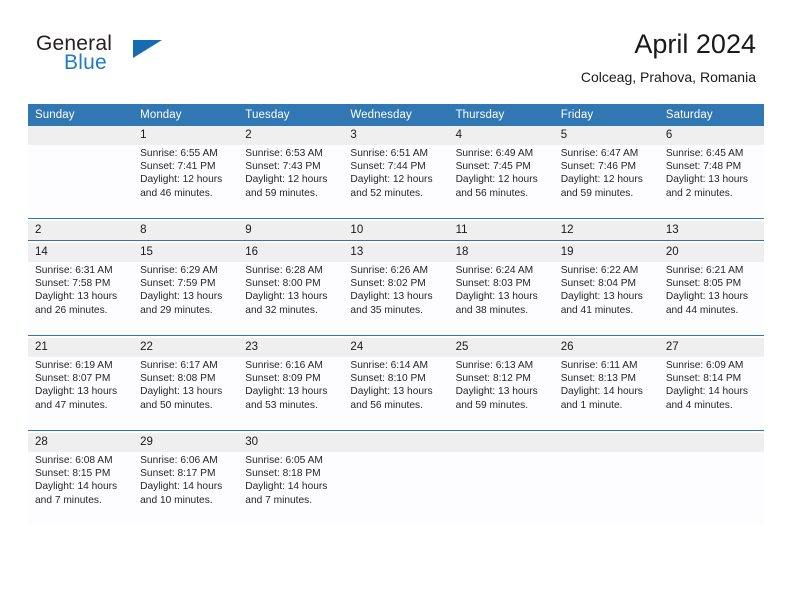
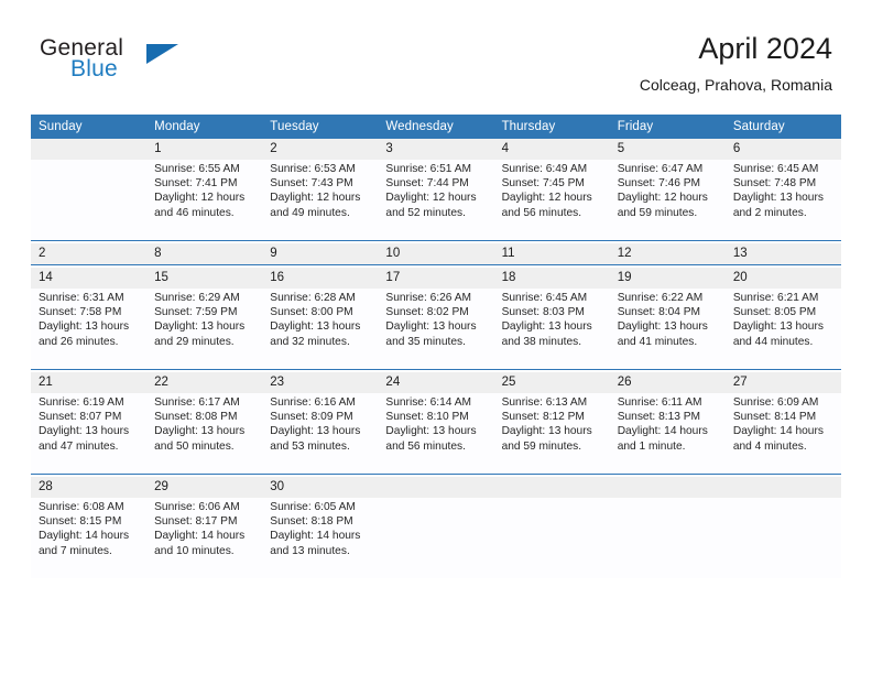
  General
  Blue
  April 2024
  Colceag, Prahova, Romania
  Sunday	Monday	Tuesday	Wednesday	Thursday	Friday	Saturday
  	1	2	3	4	5	6
- 	Sunrise: 6:55 AM Sunset: 7:41 PM Daylight: 12 hours and 46 minutes.	Sunrise: 6:53 AM Sunset: 7:43 PM Daylight: 12 hours and 59 minutes.	Sunrise: 6:51 AM Sunset: 7:44 PM Daylight: 12 hours and 52 minutes.	Sunrise: 6:49 AM Sunset: 7:45 PM Daylight: 12 hours and 56 minutes.	Sunrise: 6:47 AM Sunset: 7:46 PM Daylight: 12 hours and 59 minutes.	Sunrise: 6:45 AM Sunset: 7:48 PM Daylight: 13 hours and 2 minutes.
+ 	Sunrise: 6:55 AM Sunset: 7:41 PM Daylight: 12 hours and 46 minutes.	Sunrise: 6:53 AM Sunset: 7:43 PM Daylight: 12 hours and 49 minutes.	Sunrise: 6:51 AM Sunset: 7:44 PM Daylight: 12 hours and 52 minutes.	Sunrise: 6:49 AM Sunset: 7:45 PM Daylight: 12 hours and 56 minutes.	Sunrise: 6:47 AM Sunset: 7:46 PM Daylight: 12 hours and 59 minutes.	Sunrise: 6:45 AM Sunset: 7:48 PM Daylight: 13 hours and 2 minutes.
  2	8	9	10	11	12	13
- 14	15	16	13	18	19	20
+ 14	15	16	17	18	19	20
- Sunrise: 6:31 AM Sunset: 7:58 PM Daylight: 13 hours and 26 minutes.	Sunrise: 6:29 AM Sunset: 7:59 PM Daylight: 13 hours and 29 minutes.	Sunrise: 6:28 AM Sunset: 8:00 PM Daylight: 13 hours and 32 minutes.	Sunrise: 6:26 AM Sunset: 8:02 PM Daylight: 13 hours and 35 minutes.	Sunrise: 6:24 AM Sunset: 8:03 PM Daylight: 13 hours and 38 minutes.	Sunrise: 6:22 AM Sunset: 8:04 PM Daylight: 13 hours and 41 minutes.	Sunrise: 6:21 AM Sunset: 8:05 PM Daylight: 13 hours and 44 minutes.
+ Sunrise: 6:31 AM Sunset: 7:58 PM Daylight: 13 hours and 26 minutes.	Sunrise: 6:29 AM Sunset: 7:59 PM Daylight: 13 hours and 29 minutes.	Sunrise: 6:28 AM Sunset: 8:00 PM Daylight: 13 hours and 32 minutes.	Sunrise: 6:26 AM Sunset: 8:02 PM Daylight: 13 hours and 35 minutes.	Sunrise: 6:45 AM Sunset: 8:03 PM Daylight: 13 hours and 38 minutes.	Sunrise: 6:22 AM Sunset: 8:04 PM Daylight: 13 hours and 41 minutes.	Sunrise: 6:21 AM Sunset: 8:05 PM Daylight: 13 hours and 44 minutes.
  21	22	23	24	25	26	27
  Sunrise: 6:19 AM Sunset: 8:07 PM Daylight: 13 hours and 47 minutes.	Sunrise: 6:17 AM Sunset: 8:08 PM Daylight: 13 hours and 50 minutes.	Sunrise: 6:16 AM Sunset: 8:09 PM Daylight: 13 hours and 53 minutes.	Sunrise: 6:14 AM Sunset: 8:10 PM Daylight: 13 hours and 56 minutes.	Sunrise: 6:13 AM Sunset: 8:12 PM Daylight: 13 hours and 59 minutes.	Sunrise: 6:11 AM Sunset: 8:13 PM Daylight: 14 hours and 1 minute.	Sunrise: 6:09 AM Sunset: 8:14 PM Daylight: 14 hours and 4 minutes.
  28	29	30
- Sunrise: 6:08 AM Sunset: 8:15 PM Daylight: 14 hours and 7 minutes.	Sunrise: 6:06 AM Sunset: 8:17 PM Daylight: 14 hours and 10 minutes.	Sunrise: 6:05 AM Sunset: 8:18 PM Daylight: 14 hours and 7 minutes.
+ Sunrise: 6:08 AM Sunset: 8:15 PM Daylight: 14 hours and 7 minutes.	Sunrise: 6:06 AM Sunset: 8:17 PM Daylight: 14 hours and 10 minutes.	Sunrise: 6:05 AM Sunset: 8:18 PM Daylight: 14 hours and 13 minutes.
